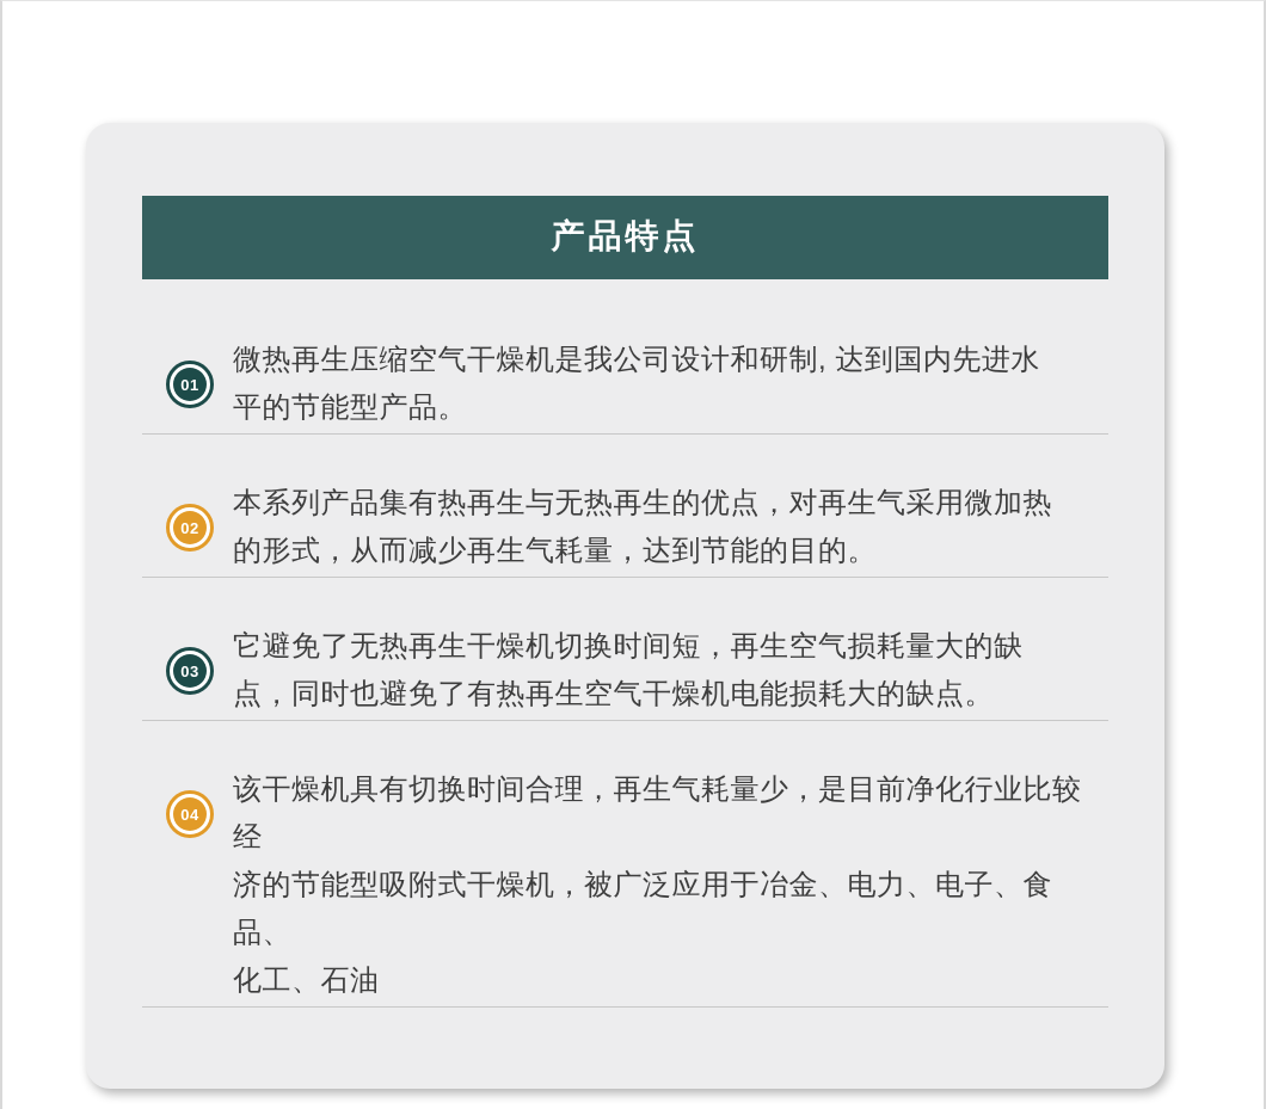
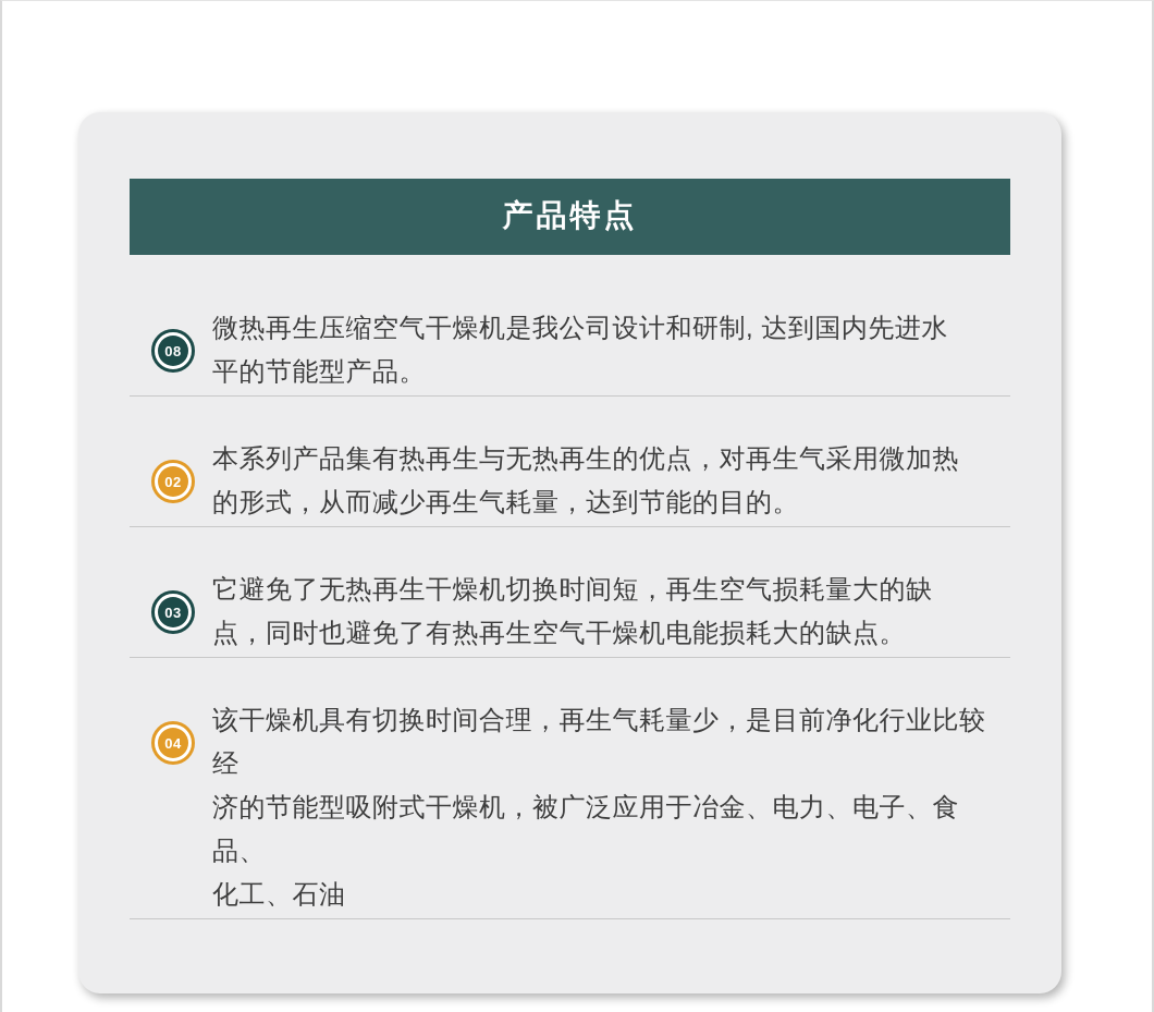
  产品特点
- 01
+ 08
  微热再生压缩空气干燥机是我公司设计和研制, 达到国内先进水
  平的节能型产品。
  02
  本系列产品集有热再生与无热再生的优点，对再生气采用微加热
  的形式，从而减少再生气耗量，达到节能的目的。
  03
  它避免了无热再生干燥机切换时间短，再生空气损耗量大的缺
  点，同时也避免了有热再生空气干燥机电能损耗大的缺点。
  04
  该干燥机具有切换时间合理，再生气耗量少，是目前净化行业比较经
  济的节能型吸附式干燥机，被广泛应用于冶金、电力、电子、食品、
  化工、石油
